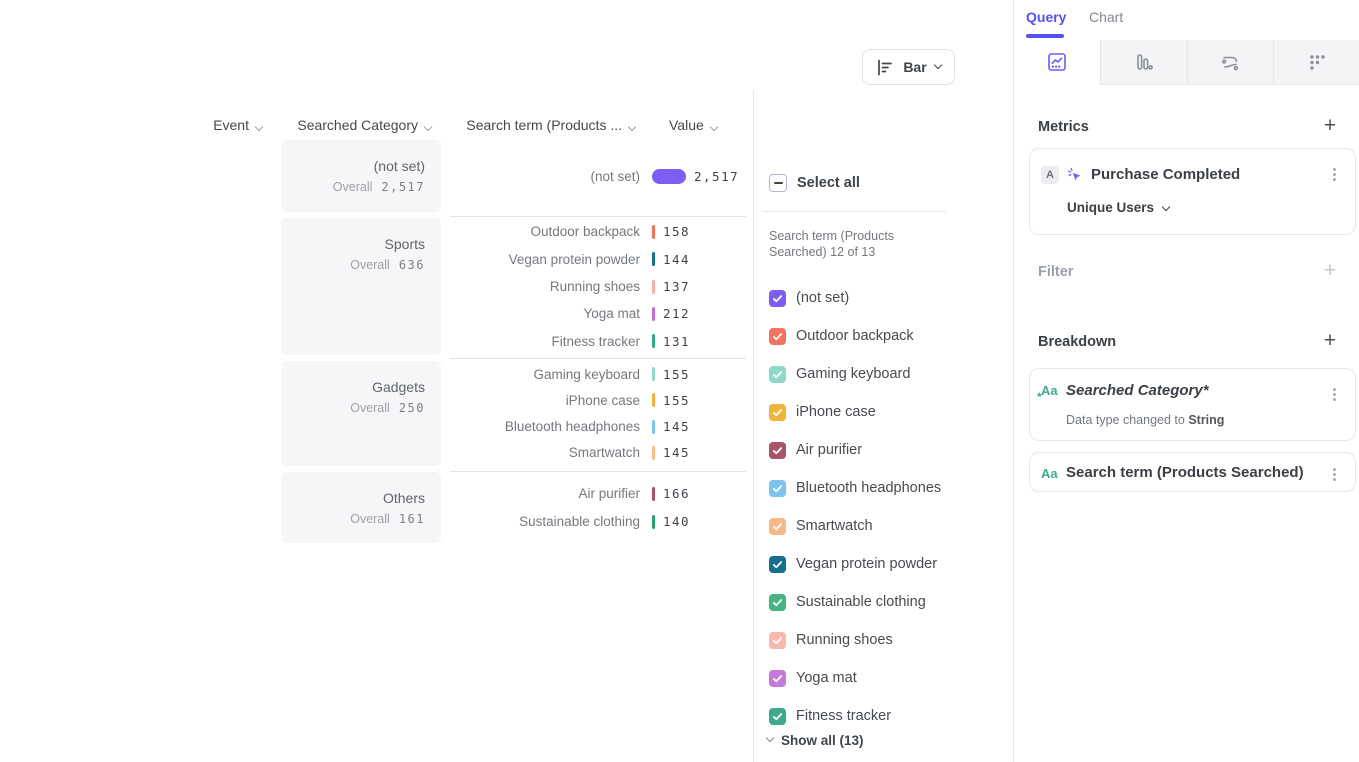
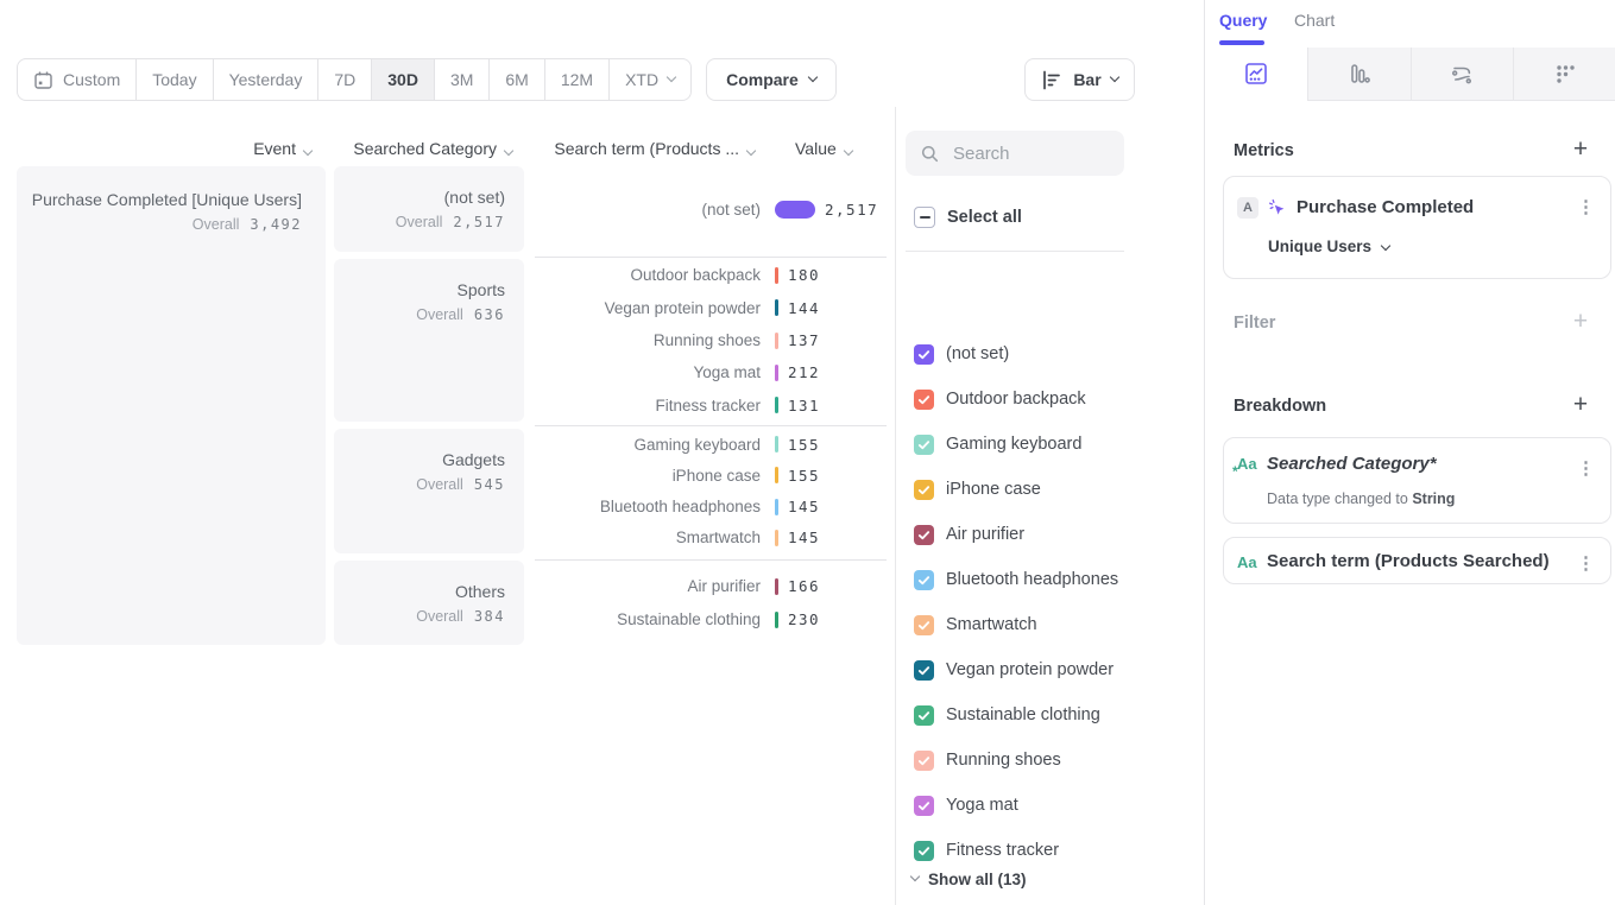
+ Custom
+ Today
+ Yesterday
+ 7D
+ 30D
+ 3M
+ 6M
+ 12M
+ XTD
+ Compare
  Bar
  Event
  Searched Category
  Search term (Products ...
  Value
+ Purchase Completed [Unique Users]
+ Overall 3,492
  (not set)
  Overall 2,517
  Sports
  Overall 636
  Gadgets
- Overall 250
+ Overall 545
  Others
- Overall 161
+ Overall 384
  (not set)
  2,517
  Outdoor backpack
- 158
+ 180
  Vegan protein powder
  144
  Running shoes
  137
  Yoga mat
  212
  Fitness tracker
  131
  Gaming keyboard
  155
  iPhone case
  155
  Bluetooth headphones
  145
  Smartwatch
  145
  Air purifier
  166
  Sustainable clothing
- 140
+ 230
+ Search
  Select all
- Search term (Products Searched) 12 of 13
  (not set)
  Outdoor backpack
  Gaming keyboard
  iPhone case
  Air purifier
  Bluetooth headphones
  Smartwatch
  Vegan protein powder
  Sustainable clothing
  Running shoes
  Yoga mat
  Fitness tracker
  Show all (13)
  Query
  Chart
  Metrics
  +
  A
  Purchase Completed
  ⋮
  Unique Users
  Filter
  +
  Breakdown
  +
  Aa
  *
  Searched Category*
  ⋮
  Data type changed to String
  Aa
  Search term (Products Searched)
  ⋮
